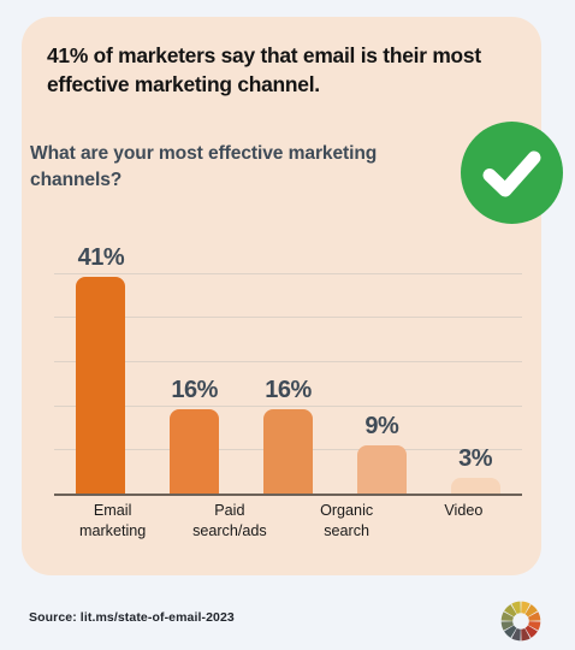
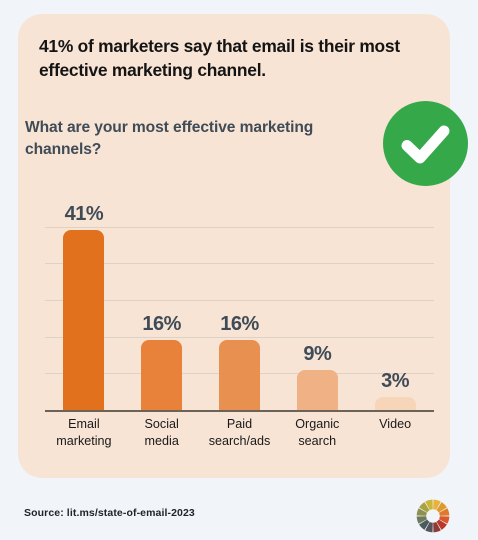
  41% of marketers say that email is their most effective marketing channel.
  What are your most effective marketing channels?
  41%
  16%
  16%
  9%
  3%
  Email
  marketing
+ Social
+ media
  Paid
  search/ads
  Organic
  search
  Video
  Source: lit.ms/state-of-email-2023
